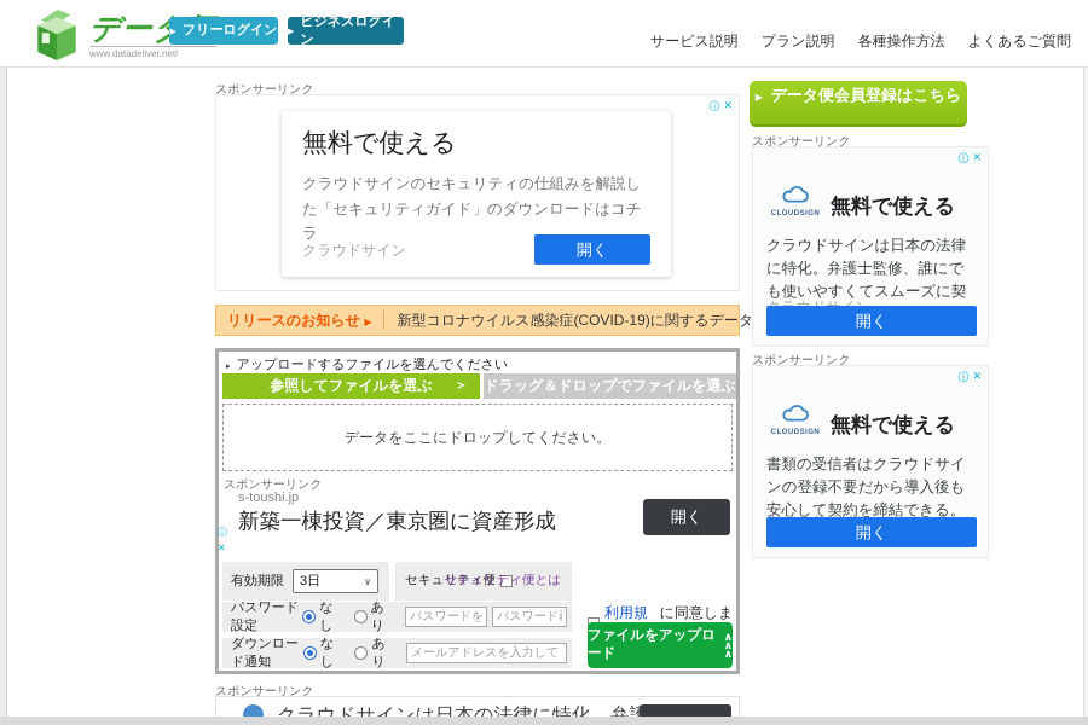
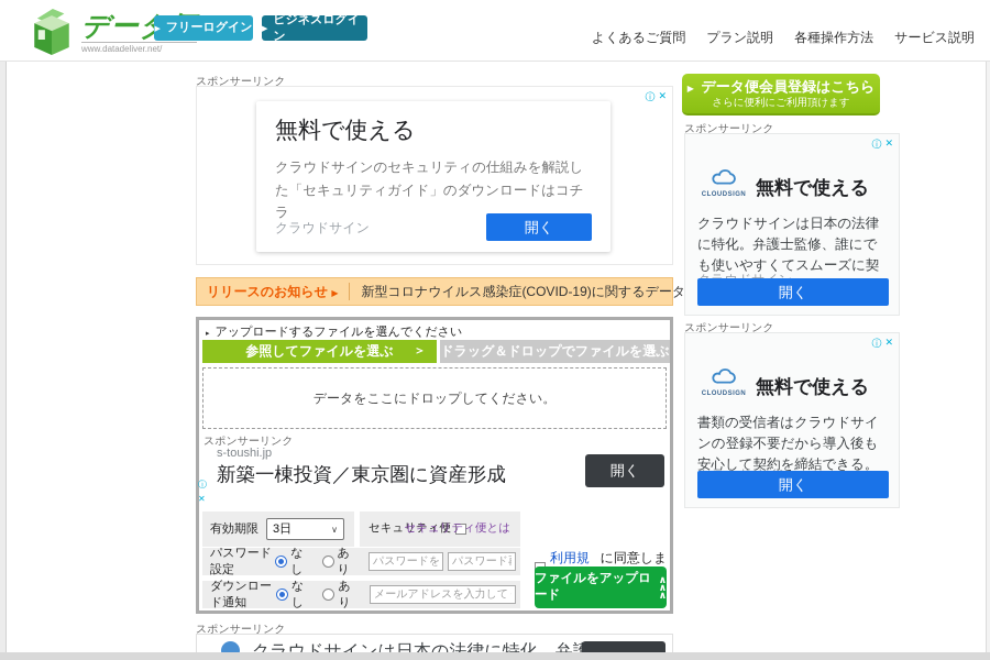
  www.datadeliver.net/
  フリーログイン
  ビジネスログイン
- サービス説明
+ よくあるご質問
  プラン説明
  各種操作方法
- よくあるご質問
+ サービス説明
  スポンサーリンク
  ⓘ
  ✕
  無料で使える
  クラウドサインのセキュリティの仕組みを解説した「セキュリティガイド」のダウンロードはコチラ
  クラウドサイン
  開く
  リリースのお知らせ ▶
  新型コロナウイルス感染症(COVID-19)に関するデータ
  アップロードするファイルを選んでください
  参照してファイルを選ぶ
  ＞
  ドラッグ＆ドロップでファイルを選ぶ
  ＞
  データをここにドロップしてください。
  スポンサーリンク
  ⓘ
  ✕
  s-toushi.jp
  新築一棟投資／東京圏に資産形成
  開く
  有効期限
  3日
  ∨
  セキュリティ便
  セキュリティ便とは
  パスワード設定
  なし
  あり
  パスワードを
  ダウンロード通知
  なし
  あり
  メールアドレスを入力して
  利用規
  に同意しま
  ファイルをアップロード
  ∧
  ∧
  ∧
  スポンサーリンク
  ▶ データ便会員登録はこちら
+ さらに便利にご利用頂けます
  スポンサーリンク
  ⓘ
  ✕
  無料で使える
  クラウドサインは日本の法律に特化。弁護士監修、誰にでも使いやすくてスムーズに契
  開く
  スポンサーリンク
  ⓘ
  ✕
  無料で使える
  書類の受信者はクラウドサインの登録不要だから導入後も安心して契約を締結できる。
  開く
